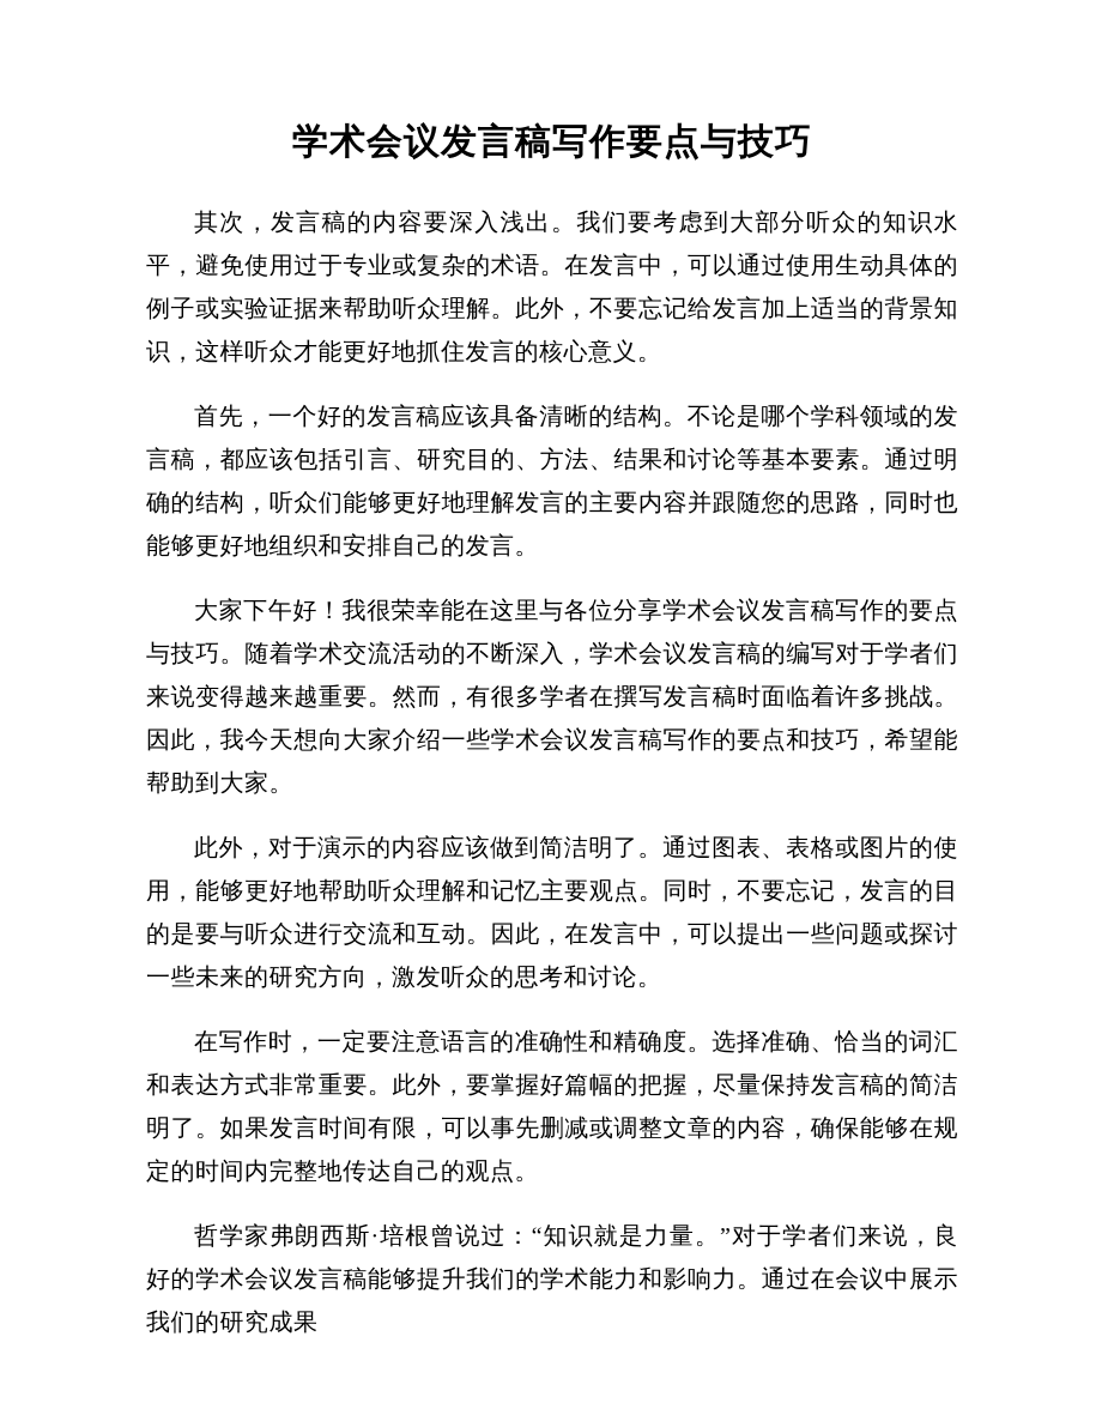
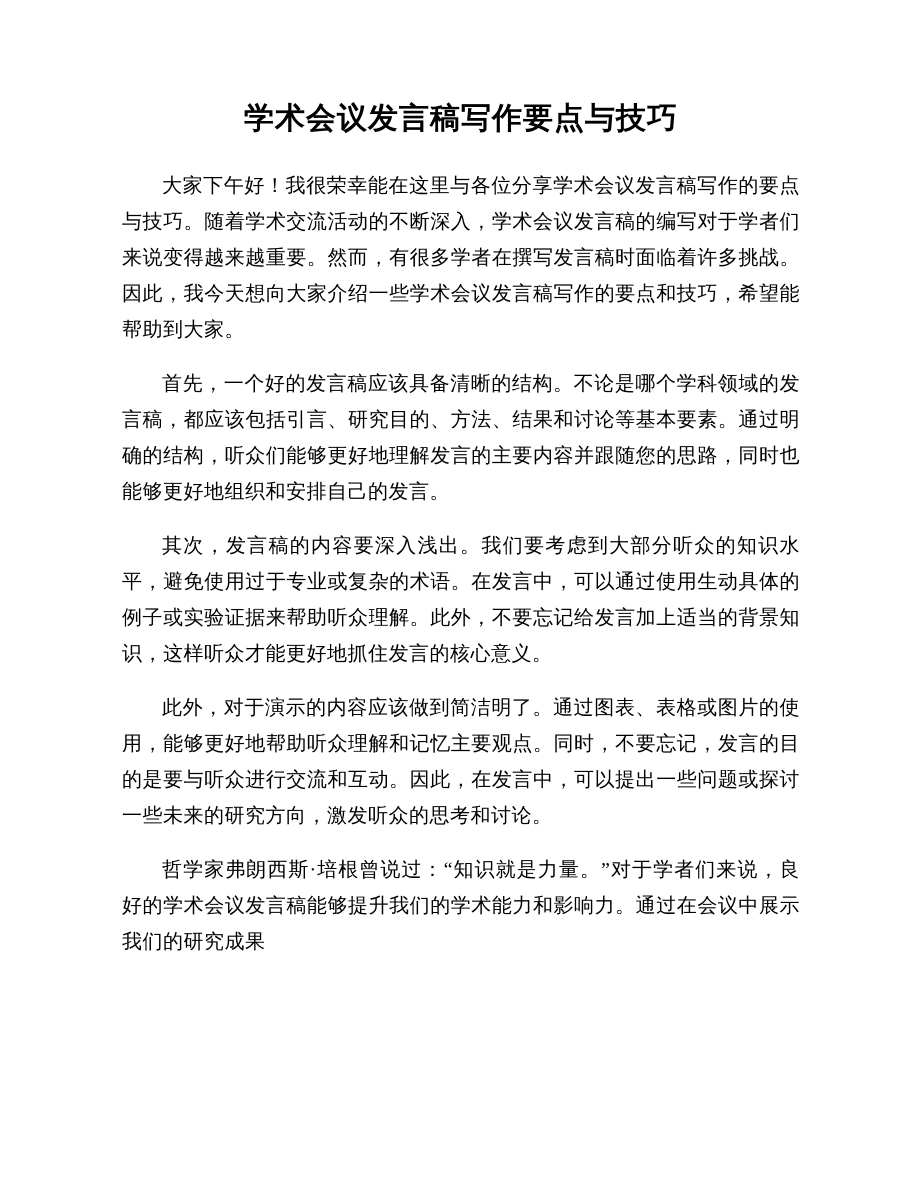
  学术会议发言稿写作要点与技巧
- 其次，发言稿的内容要深入浅出。我们要考虑到大部分听众的知识水平，避免使用过于专业或复杂的术语。在发言中，可以通过使用生动具体的例子或实验证据来帮助听众理解。此外，不要忘记给发言加上适当的背景知识，这样听众才能更好地抓住发言的核心意义。
+ 大家下午好！我很荣幸能在这里与各位分享学术会议发言稿写作的要点与技巧。随着学术交流活动的不断深入，学术会议发言稿的编写对于学者们来说变得越来越重要。然而，有很多学者在撰写发言稿时面临着许多挑战。因此，我今天想向大家介绍一些学术会议发言稿写作的要点和技巧，希望能帮助到大家。
  首先，一个好的发言稿应该具备清晰的结构。不论是哪个学科领域的发言稿，都应该包括引言、研究目的、方法、结果和讨论等基本要素。通过明确的结构，听众们能够更好地理解发言的主要内容并跟随您的思路，同时也能够更好地组织和安排自己的发言。
- 大家下午好！我很荣幸能在这里与各位分享学术会议发言稿写作的要点与技巧。随着学术交流活动的不断深入，学术会议发言稿的编写对于学者们来说变得越来越重要。然而，有很多学者在撰写发言稿时面临着许多挑战。因此，我今天想向大家介绍一些学术会议发言稿写作的要点和技巧，希望能帮助到大家。
+ 其次，发言稿的内容要深入浅出。我们要考虑到大部分听众的知识水平，避免使用过于专业或复杂的术语。在发言中，可以通过使用生动具体的例子或实验证据来帮助听众理解。此外，不要忘记给发言加上适当的背景知识，这样听众才能更好地抓住发言的核心意义。
  此外，对于演示的内容应该做到简洁明了。通过图表、表格或图片的使用，能够更好地帮助听众理解和记忆主要观点。同时，不要忘记，发言的目的是要与听众进行交流和互动。因此，在发言中，可以提出一些问题或探讨一些未来的研究方向，激发听众的思考和讨论。
- 在写作时，一定要注意语言的准确性和精确度。选择准确、恰当的词汇和表达方式非常重要。此外，要掌握好篇幅的把握，尽量保持发言稿的简洁明了。如果发言时间有限，可以事先删减或调整文章的内容，确保能够在规定的时间内完整地传达自己的观点。
  哲学家弗朗西斯·培根曾说过：“知识就是力量。”对于学者们来说，良好的学术会议发言稿能够提升我们的学术能力和影响力。通过在会议中展示我们的研究成果
